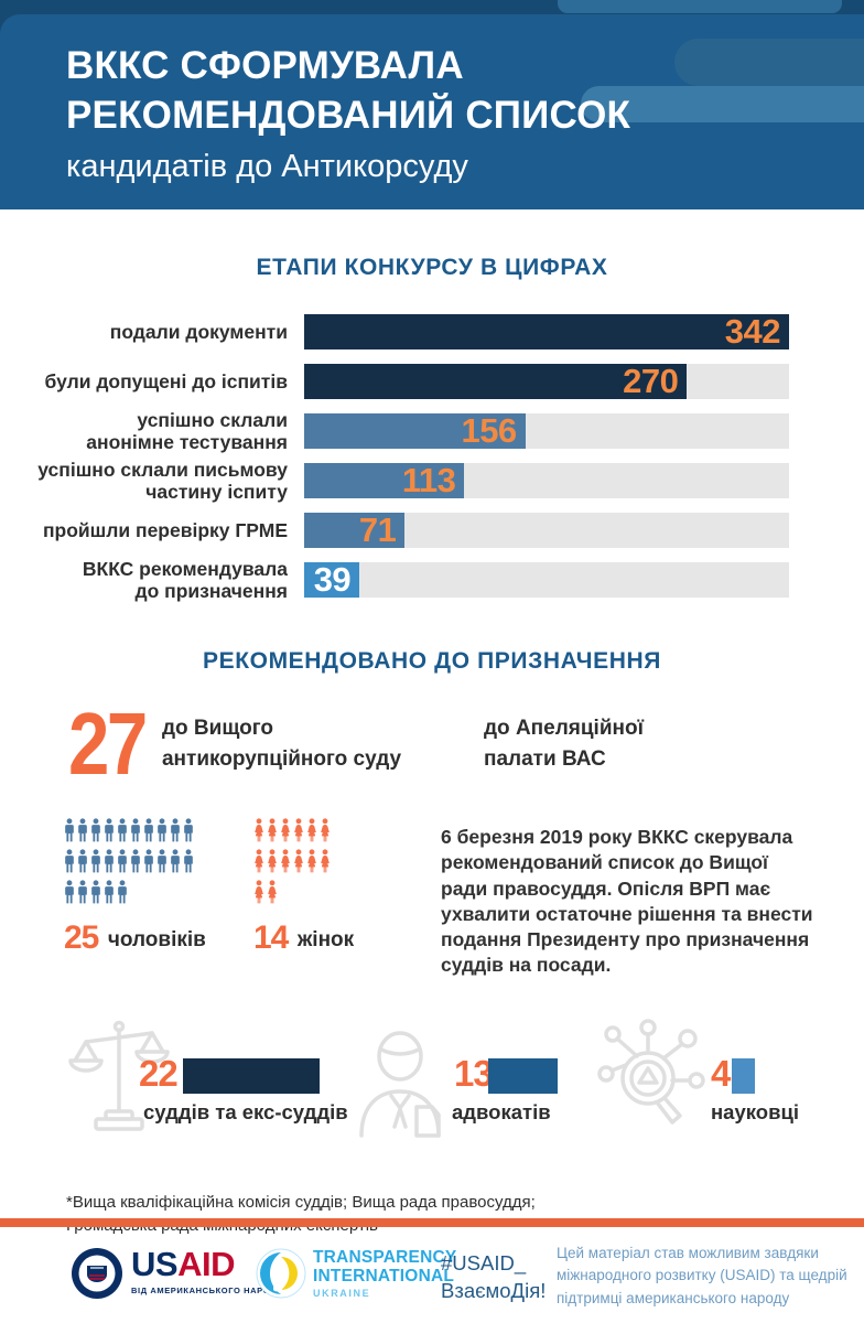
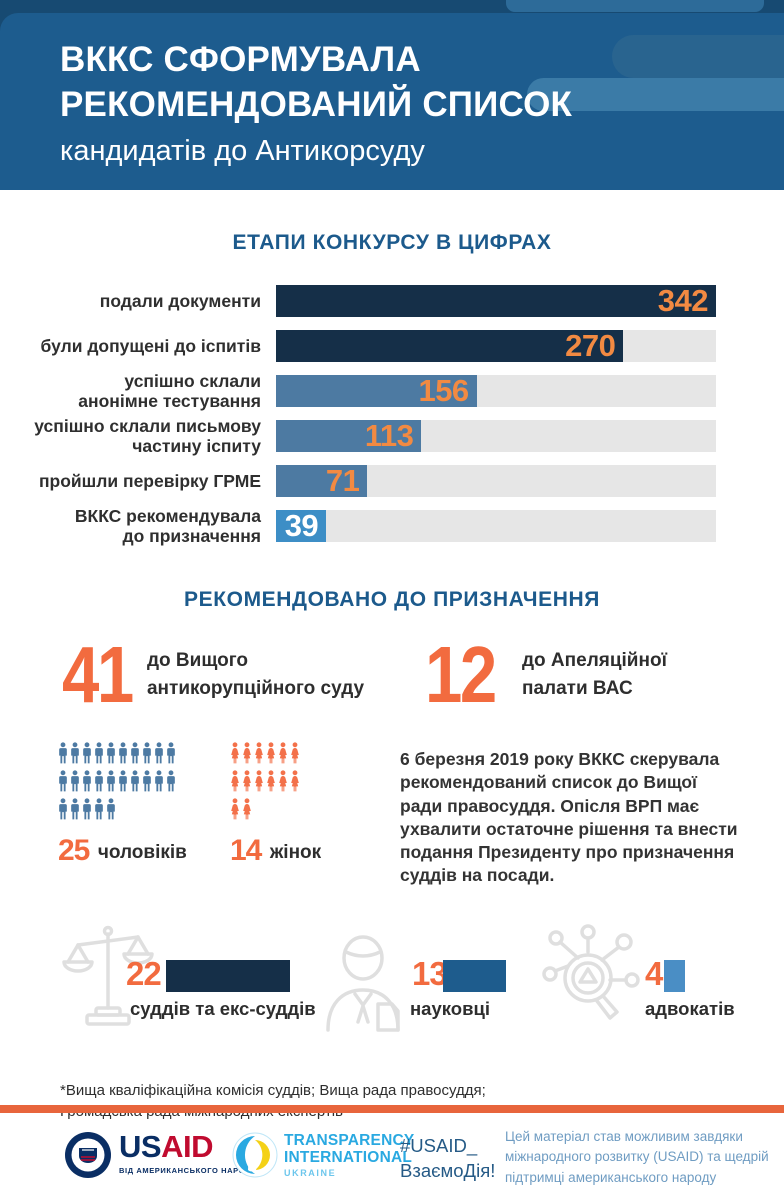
  ВККС СФОРМУВАЛА
  РЕКОМЕНДОВАНИЙ СПИСОК
  кандидатів до Антикорсуду
  ЕТАПИ КОНКУРСУ В ЦИФРАХ
  подали документи
  342
  були допущені до іспитів
  270
  успішно склали
  анонімне тестування
  156
  успішно склали письмову
  частину іспиту
  113
  пройшли перевірку ГРМЕ
  71
  ВККС рекомендувала
  до призначення
  39
  РЕКОМЕНДОВАНО ДО ПРИЗНАЧЕННЯ
- 27
+ 41
  до Вищого
  антикорупційного суду
+ 12
  до Апеляційної
  палати ВАС
  25 чоловіків
  14 жінок
  6 березня 2019 року ВККС скерувала рекомендований список до Вищої ради правосуддя. Опісля ВРП має ухвалити остаточне рішення та внести подання Президенту про призначення суддів на посади.
  22
  суддів та екс-суддів
  13
- адвокатів
+ науковці
  4
- науковці
+ адвокатів
  *Вища кваліфікаційна комісія суддів; Вища рада правосуддя;
  USAID
  ВІД АМЕРИКАНСЬКОГО НАР
  TRANSPARENCY
  INTERNATIONAL
  UKRAINE
  #USAID_
  ВзаємоДія!
  Цей матеріал став можливим завдяки
  міжнародного розвитку (USAID) та щедрій
  підтримці американського народу
